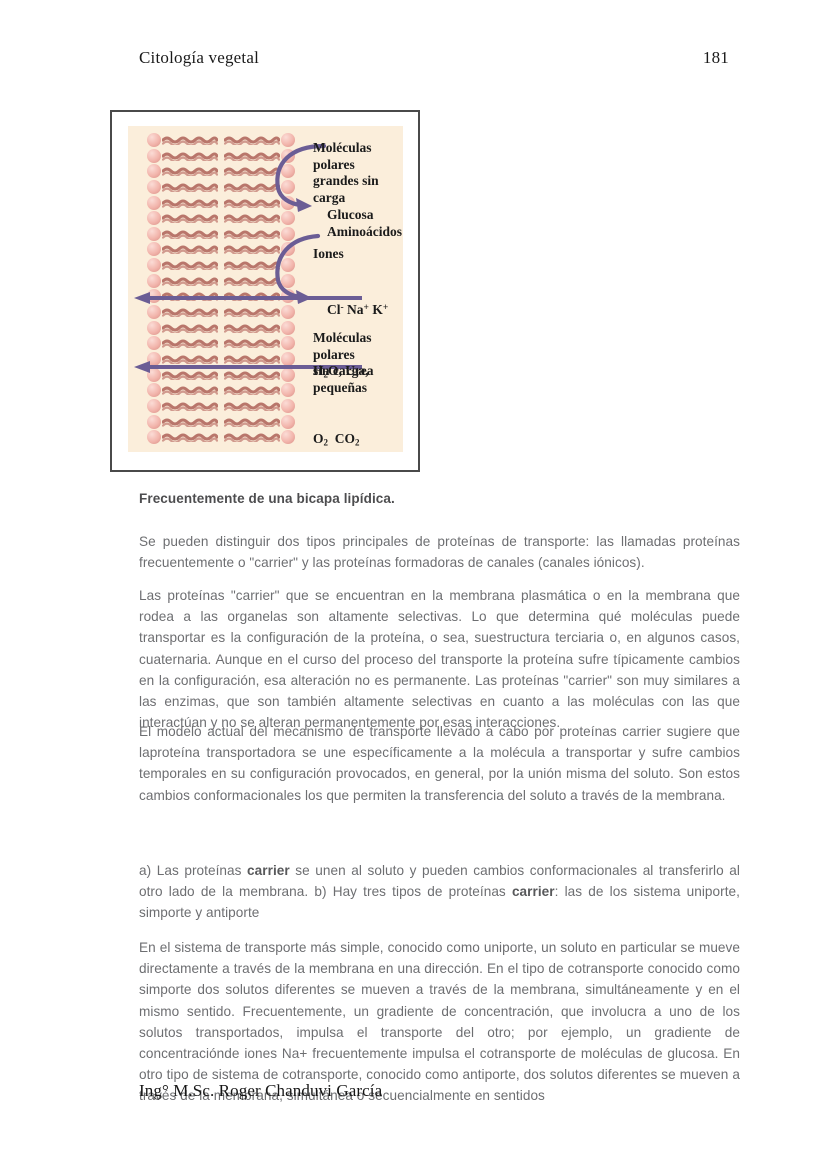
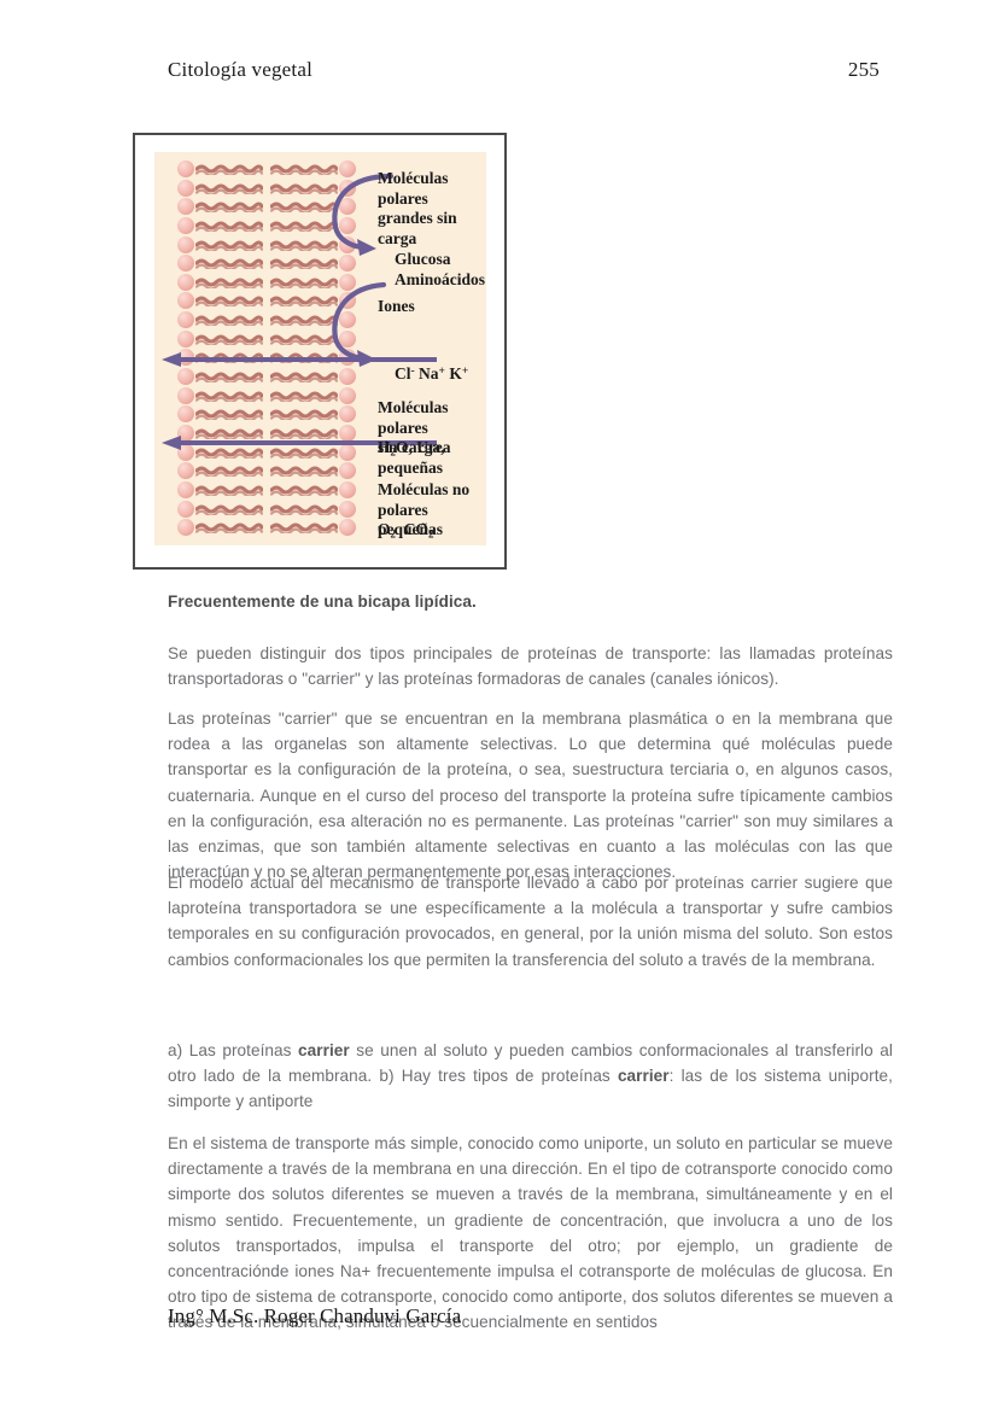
  Citología vegetal
- 181
+ 255
  Moléculas polares
  grandes sin carga
  Glucosa
  Aminoácidos
  Iones
  Cl- Na+ K+
  Moléculas polares
  sin carga, pequeñas
  H2O, Urea
+ Moléculas no
+ polares pequeñas
  O2 CO2
  Frecuentemente de una bicapa lipídica.
- Se pueden distinguir dos tipos principales de proteínas de transporte: las llamadas proteínas frecuentemente o "carrier" y las proteínas formadoras de canales (canales iónicos).
+ Se pueden distinguir dos tipos principales de proteínas de transporte: las llamadas proteínas transportadoras o "carrier" y las proteínas formadoras de canales (canales iónicos).
  Las proteínas "carrier" que se encuentran en la membrana plasmática o en la membrana que rodea a las organelas son altamente selectivas. Lo que determina qué moléculas puede transportar es la configuración de la proteína, o sea, suestructura terciaria o, en algunos casos, cuaternaria. Aunque en el curso del proceso del transporte la proteína sufre típicamente cambios en la configuración, esa alteración no es permanente. Las proteínas "carrier" son muy similares a las enzimas, que son también altamente selectivas en cuanto a las moléculas con las que interactúan y no se alteran permanentemente por esas interacciones.
  El modelo actual del mecanismo de transporte llevado a cabo por proteínas carrier sugiere que laproteína transportadora se une específicamente a la molécula a transportar y sufre cambios temporales en su configuración provocados, en general, por la unión misma del soluto. Son estos cambios conformacionales los que permiten la transferencia del soluto a través de la membrana.
  a) Las proteínas carrier se unen al soluto y pueden cambios conformacionales al transferirlo al otro lado de la membrana. b) Hay tres tipos de proteínas carrier: las de los sistema uniporte, simporte y antiporte
  En el sistema de transporte más simple, conocido como uniporte, un soluto en particular se mueve directamente a través de la membrana en una dirección. En el tipo de cotransporte conocido como simporte dos solutos diferentes se mueven a través de la membrana, simultáneamente y en el mismo sentido. Frecuentemente, un gradiente de concentración, que involucra a uno de los solutos transportados, impulsa el transporte del otro; por ejemplo, un gradiente de concentraciónde iones Na+ frecuentemente impulsa el cotransporte de moléculas de glucosa. En otro tipo de sistema de cotransporte, conocido como antiporte, dos solutos diferentes se mueven a través de la membrana, simultánea o secuencialmente en sentidos
  Ing° M.Sc. Roger Chanduvi García
